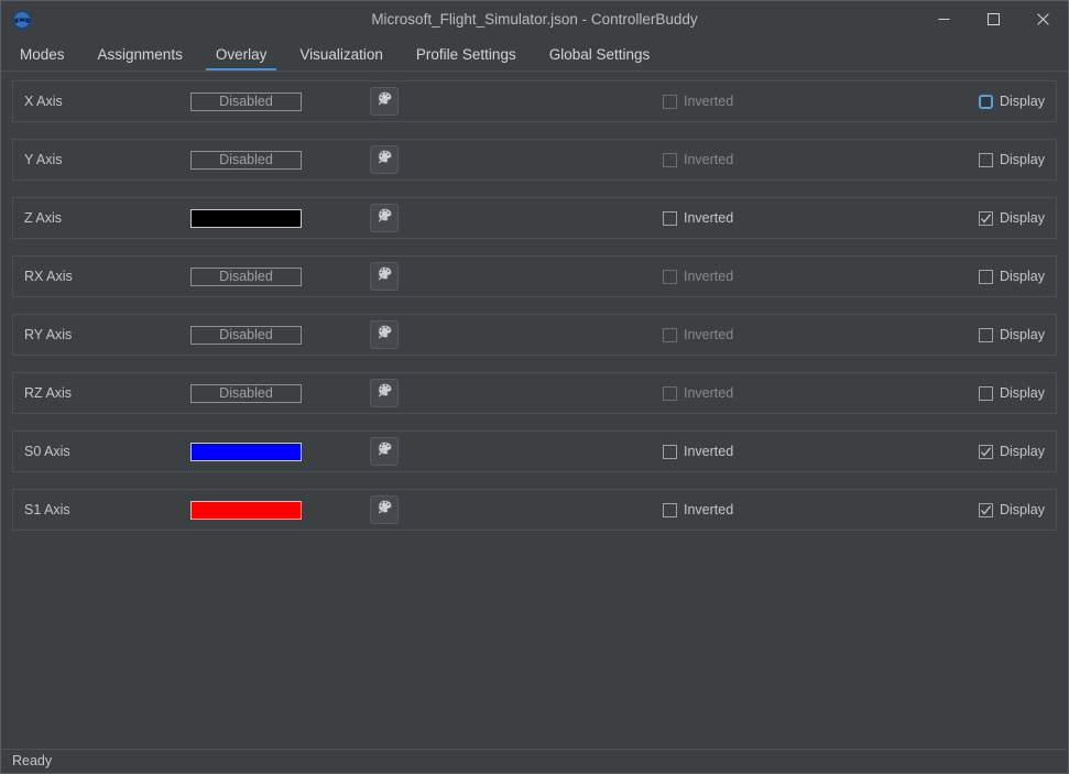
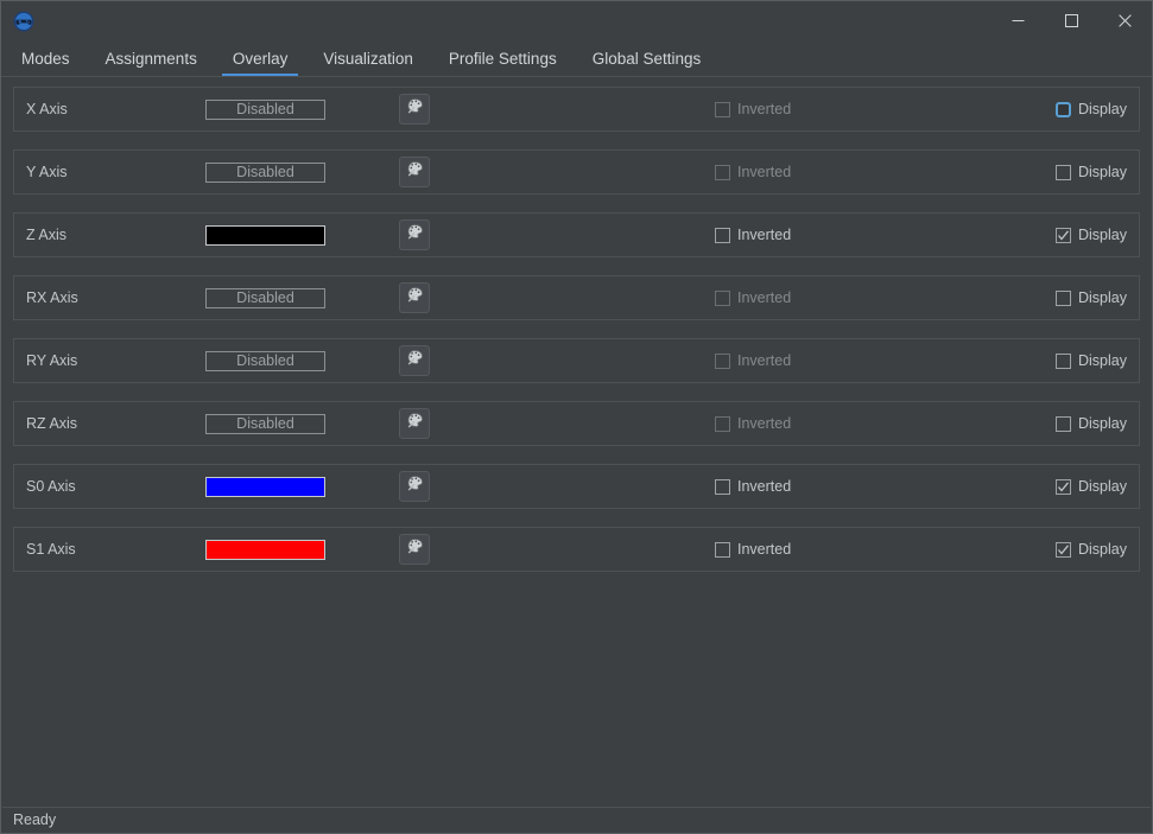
- Microsoft_Flight_Simulator.json - ControllerBuddy
  Modes
  Assignments
  Overlay
  Visualization
  Profile Settings
  Global Settings
  X Axis
  Disabled
  Inverted
  Display
  Y Axis
  Disabled
  Inverted
  Display
  Z Axis
  Inverted
  Display
  RX Axis
  Disabled
  Inverted
  Display
  RY Axis
  Disabled
  Inverted
  Display
  RZ Axis
  Disabled
  Inverted
  Display
  S0 Axis
  Inverted
  Display
  S1 Axis
  Inverted
  Display
  Ready
